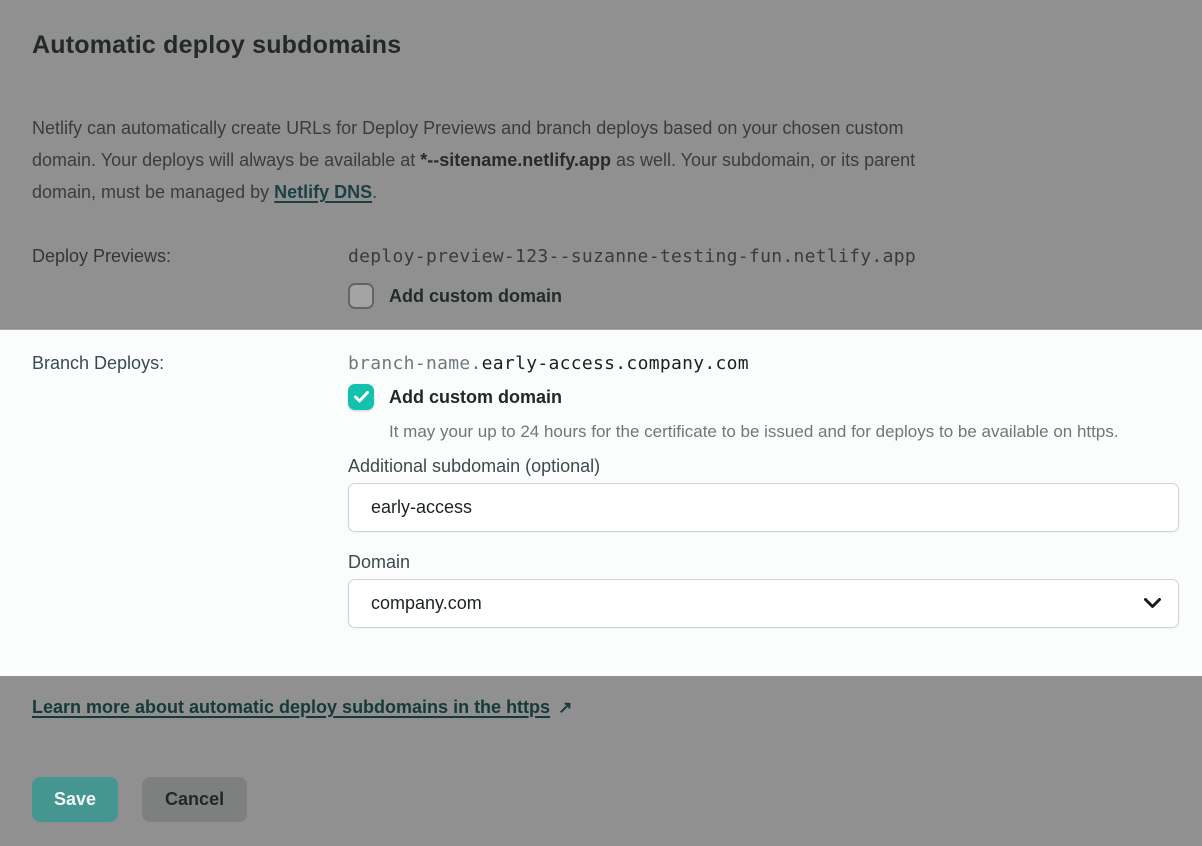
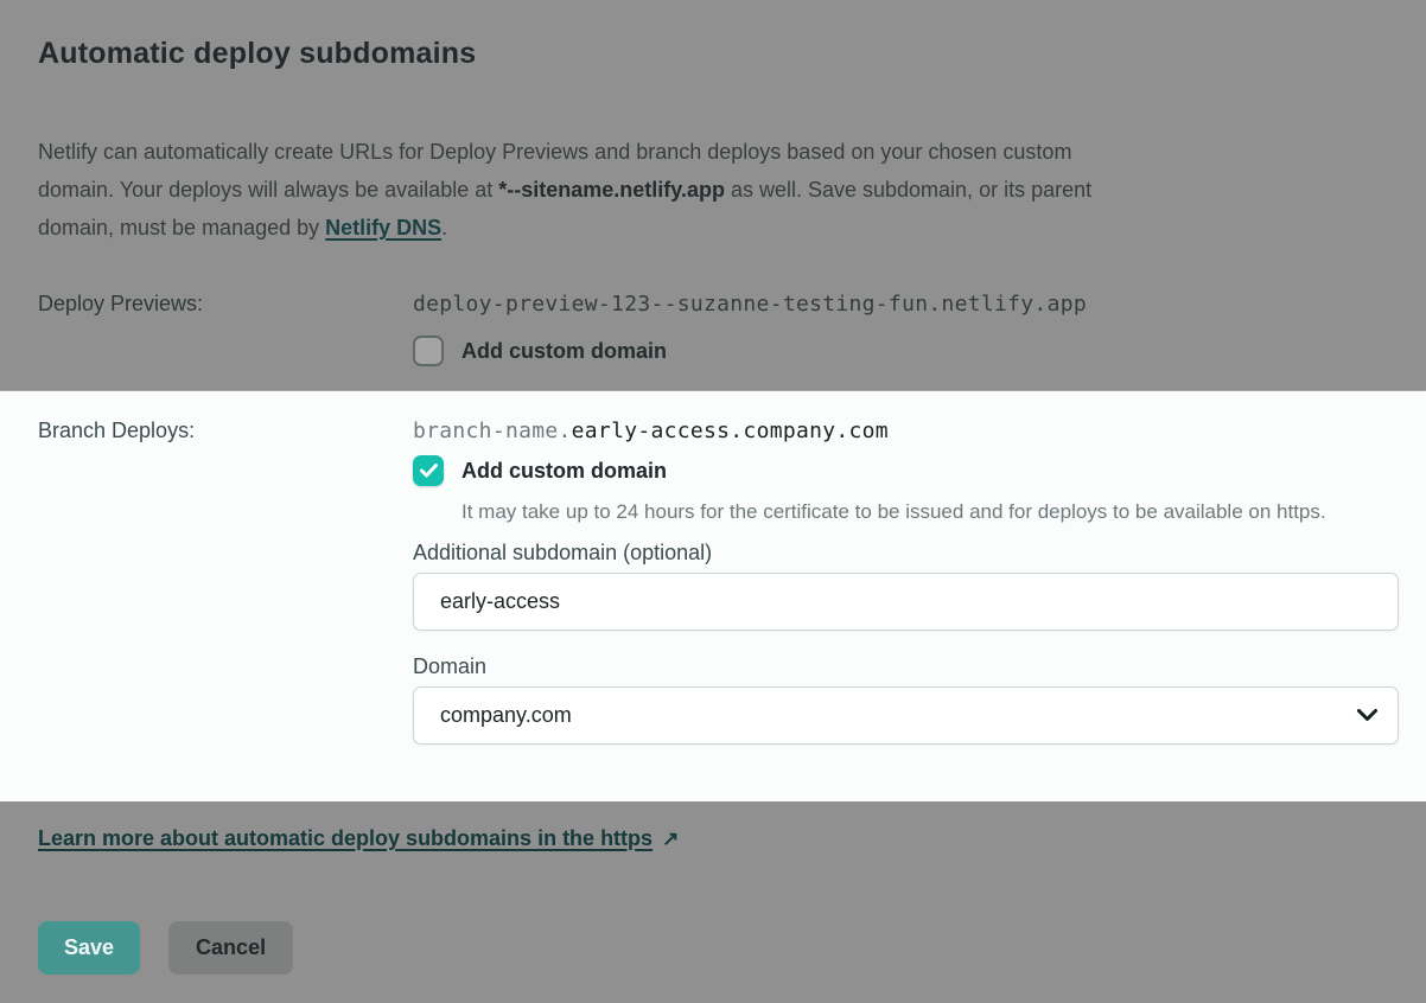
  Automatic deploy subdomains
- Netlify can automatically create URLs for Deploy Previews and branch deploys based on your chosen custom domain. Your deploys will always be available at *--sitename.netlify.app as well. Your subdomain, or its parent domain, must be managed by Netlify DNS.
+ Netlify can automatically create URLs for Deploy Previews and branch deploys based on your chosen custom domain. Your deploys will always be available at *--sitename.netlify.app as well. Save subdomain, or its parent domain, must be managed by Netlify DNS.
  Deploy Previews:
  deploy-preview-123--suzanne-testing-fun.netlify.app
  Add custom domain
  Branch Deploys:
  branch-name.early-access.company.com
  Add custom domain
- It may your up to 24 hours for the certificate to be issued and for deploys to be available on https.
+ It may take up to 24 hours for the certificate to be issued and for deploys to be available on https.
  Additional subdomain (optional)
  early-access
  Domain
  company.com
  Learn more about automatic deploy subdomains in the https ↗
  Save
  Cancel
